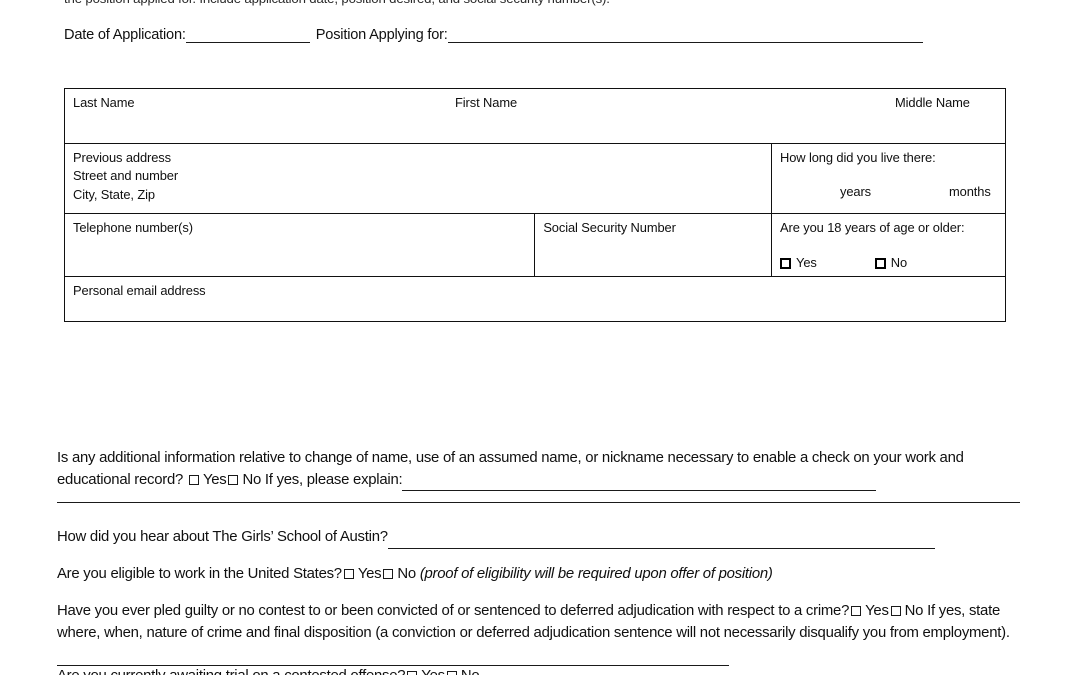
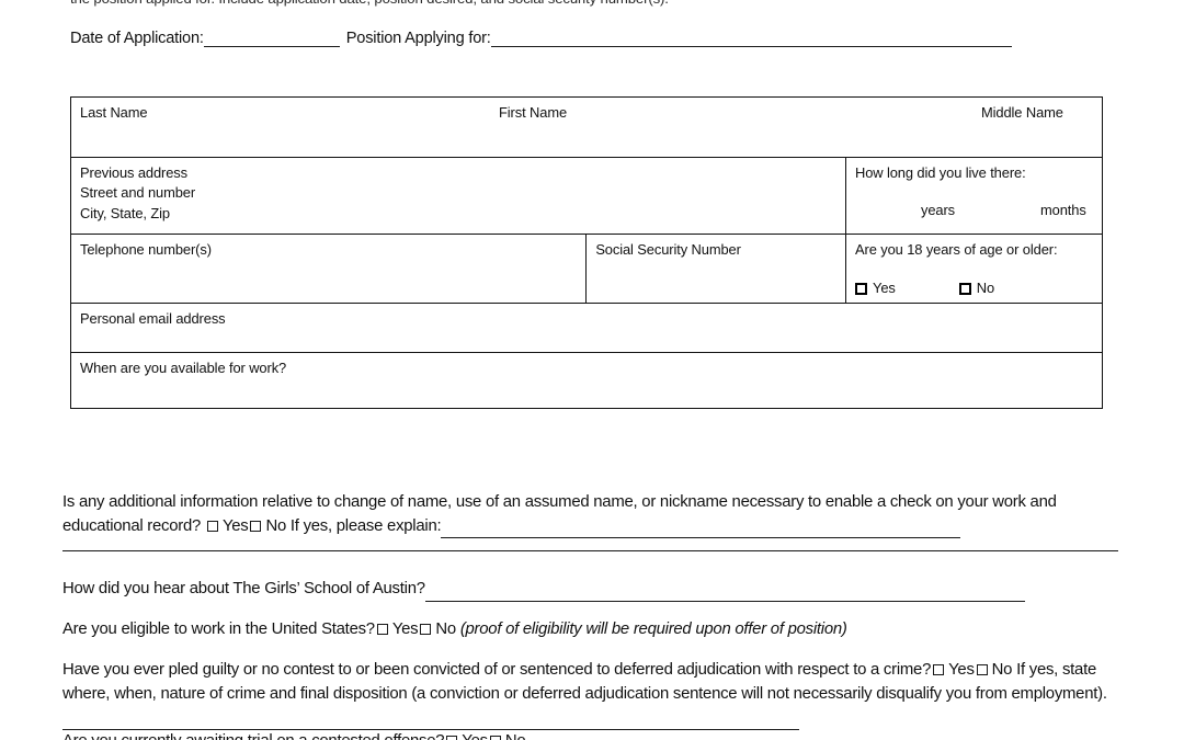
  Date of Application: Position Applying for:
  Last Name First Name Middle Name
  Previous address Street and number City, State, Zip	How long did you live there: years months
  Telephone number(s)	Social Security Number	Are you 18 years of age or older: Yes No
  Personal email address
+ When are you available for work?
  Is any additional information relative to change of name, use of an assumed name, or nickname necessary to enable a check on your work and educational record? Yes No If yes, please explain:
  How did you hear about The Girls’ School of Austin?
  Are you eligible to work in the United States? Yes No (proof of eligibility will be required upon offer of position)
  Have you ever pled guilty or no contest to or been convicted of or sentenced to deferred adjudication with respect to a crime? Yes No If yes, state where, when, nature of crime and final disposition (a conviction or deferred adjudication sentence will not necessarily disqualify you from employment).
